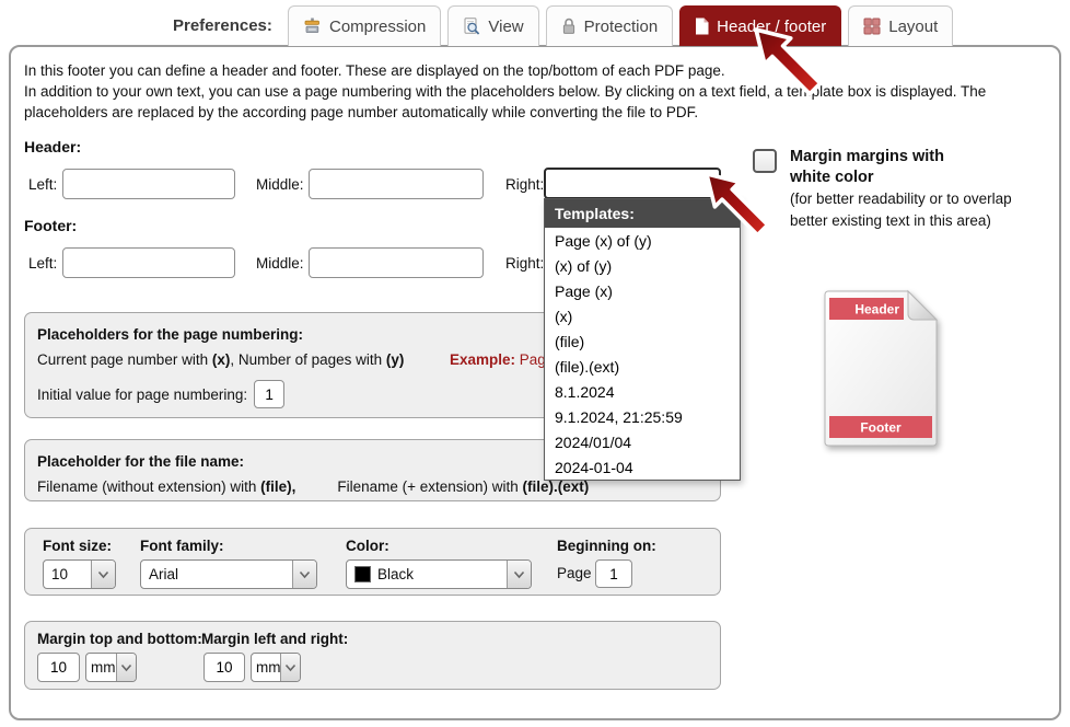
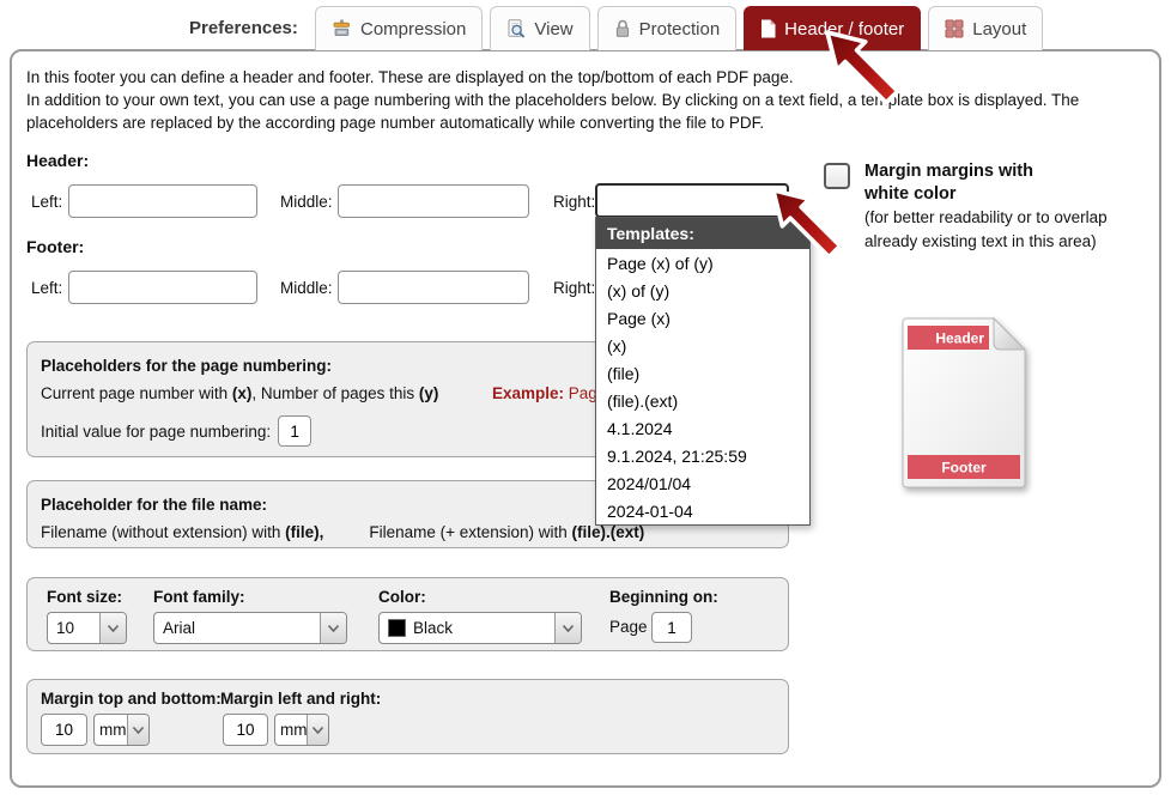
  Preferences:
  Compression
  View
  Protection
  Header / footer
  Layout
  In this footer you can define a header and footer. These are displayed on the top/bottom of each PDF page.
  In addition to your own text, you can use a page numbering with the placeholders below. By clicking on a text field, a teplate box is displayed. The placeholders are replaced by the according page number automatically while converting the file to PDF.
  Header:
  Left:
  Middle:
  Right:
  Footer:
  Left:
  Middle:
  Right:
  Placeholders for the page numbering:
- Current page number with (x), Number of pages with (y)
+ Current page number with (x), Number of pages this (y)
  Initial value for page numbering:
  1
  Placeholder for the file name:
  Filename (without extension) with (file), Filename (+ extension) with (file).(ext)
  Font size:
  10
  Font family:
  Arial
  Color:
  Black
  Beginning on:
  Page
  1
  Margin top and bottom:
  10
  mm
  Margin left and right:
  10
  mm
  Templates:
  Page (x) of (y)
  (x) of (y)
  Page (x)
  (x)
  (file)
  (file).(ext)
- 8.1.2024
+ 4.1.2024
  9.1.2024, 21:25:59
  2024/01/04
  2024-01-04
  Margin margins with white color
- (for better readability or to overlap better existing text in this area)
+ (for better readability or to overlap already existing text in this area)
  Header
  Footer
